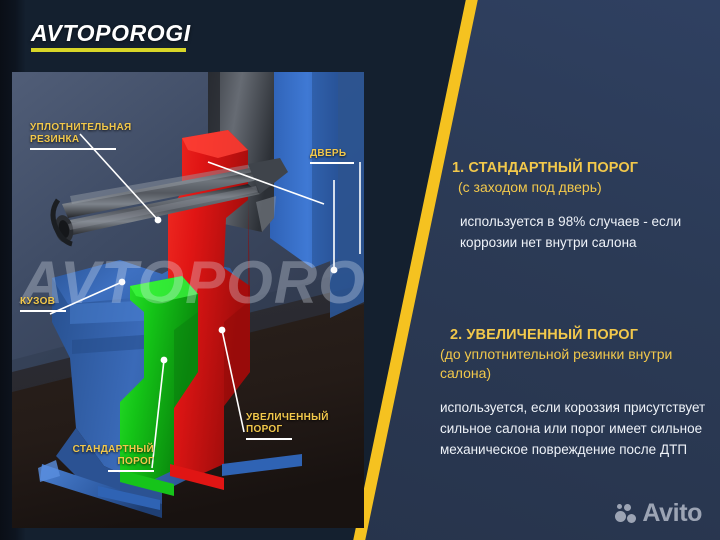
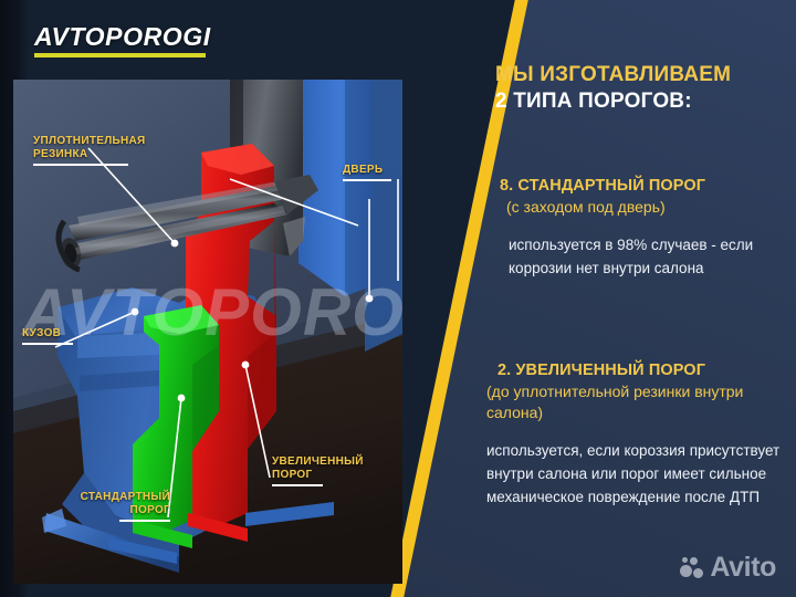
  AVTOPOROGI
  AVTOPORO
  УПЛОТНИТЕЛЬНАЯ
  РЕЗИНКА
  ДВЕРЬ
  КУЗОВ
  СТАНДАРТНЫЙ
  ПОРОГ
  УВЕЛИЧЕННЫЙ
  ПОРОГ
+ МЫ ИЗГОТАВЛИВАЕМ
+ 2 ТИПА ПОРОГОВ:
- 1. СТАНДАРТНЫЙ ПОРОГ
+ 8. СТАНДАРТНЫЙ ПОРОГ
  (с заходом под дверь)
  используется в 98% случаев - если коррозии нет внутри салона
  2. УВЕЛИЧЕННЫЙ ПОРОГ
  (до уплотнительной резинки внутри салона)
- используется, если короззия присутствует сильное салона или порог имеет сильное механическое повреждение после ДТП
+ используется, если короззия присутствует внутри салона или порог имеет сильное механическое повреждение после ДТП
  Avito
